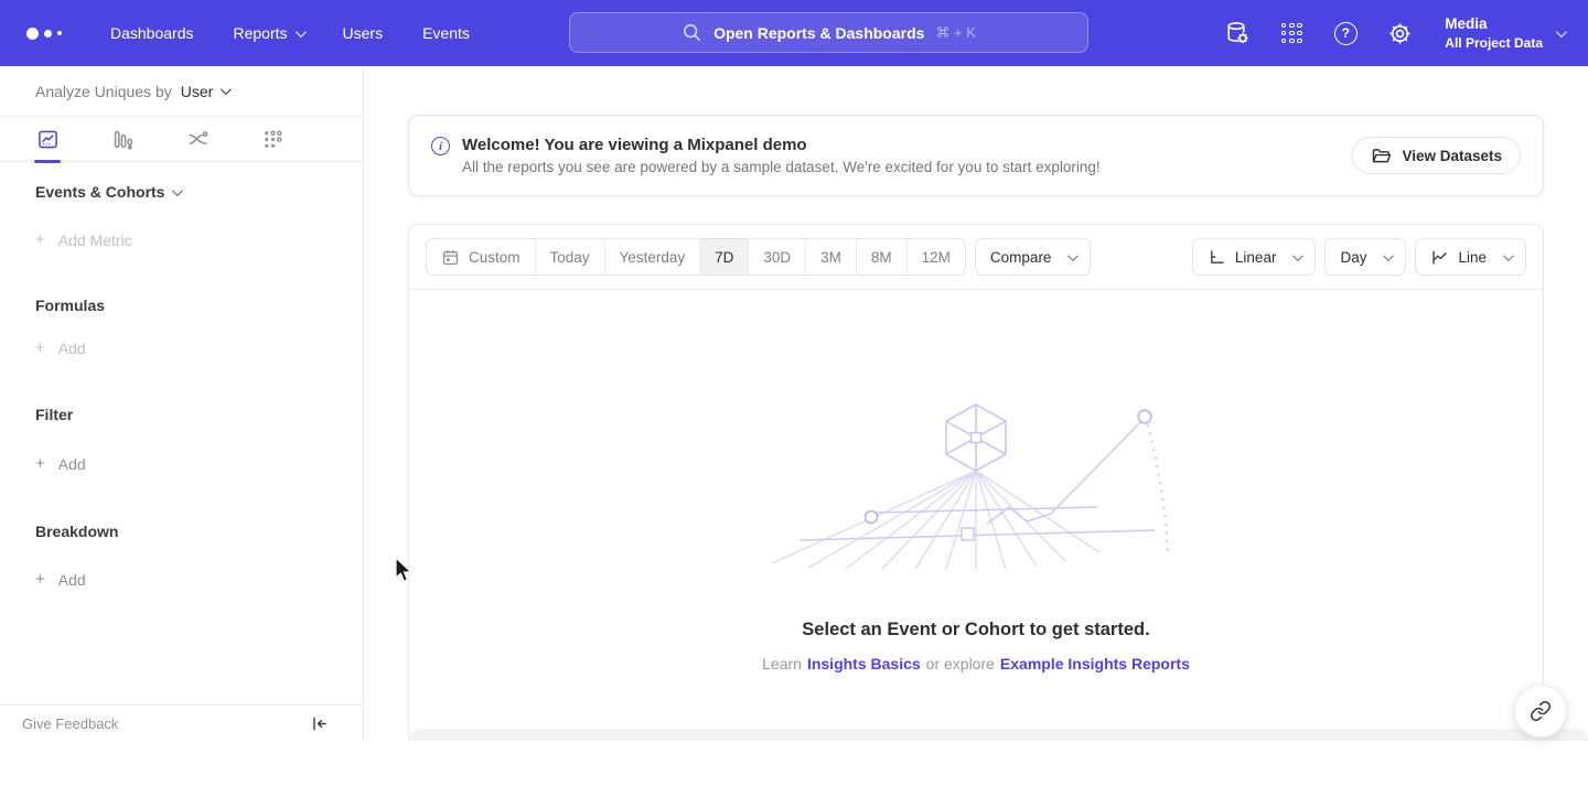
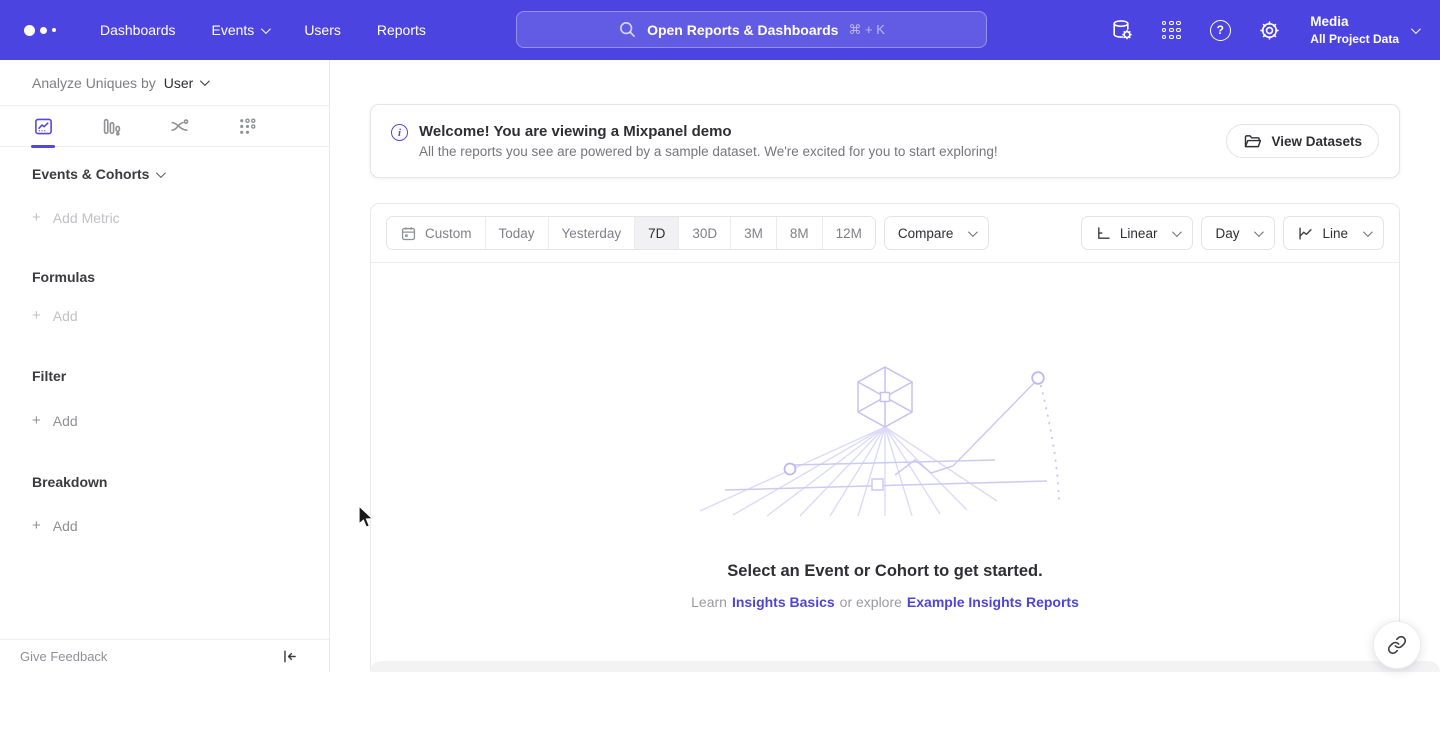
  Dashboards
- Reports
+ Events
  Users
- Events
+ Reports
  Open Reports & Dashboards
  ⌘ + K
  ?
  Media
  All Project Data
  Analyze Uniques by
  User
  Events & Cohorts
  +
  Add Metric
  Formulas
  +
  Add
  Filter
  +
  Add
  Breakdown
  +
  Add
  Give Feedback
  i
  Welcome! You are viewing a Mixpanel demo
  All the reports you see are powered by a sample dataset. We're excited for you to start exploring!
  View Datasets
  Custom
  Today
  Yesterday
  7D
  30D
  3M
  8M
  12M
  Compare
  Linear
  Day
  Line
  Select an Event or Cohort to get started.
  Learn
  Insights Basics
  or explore
  Example Insights Reports
